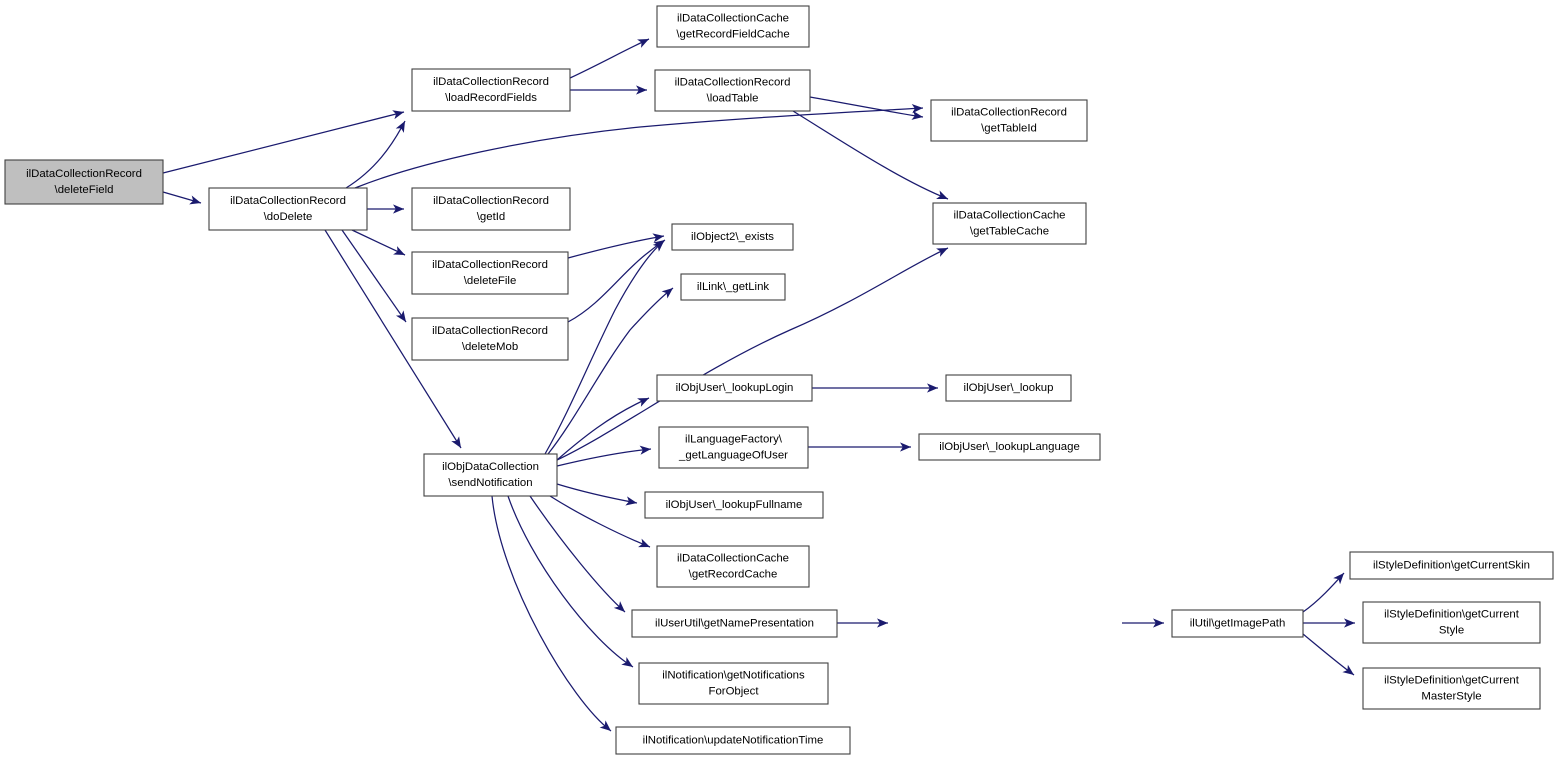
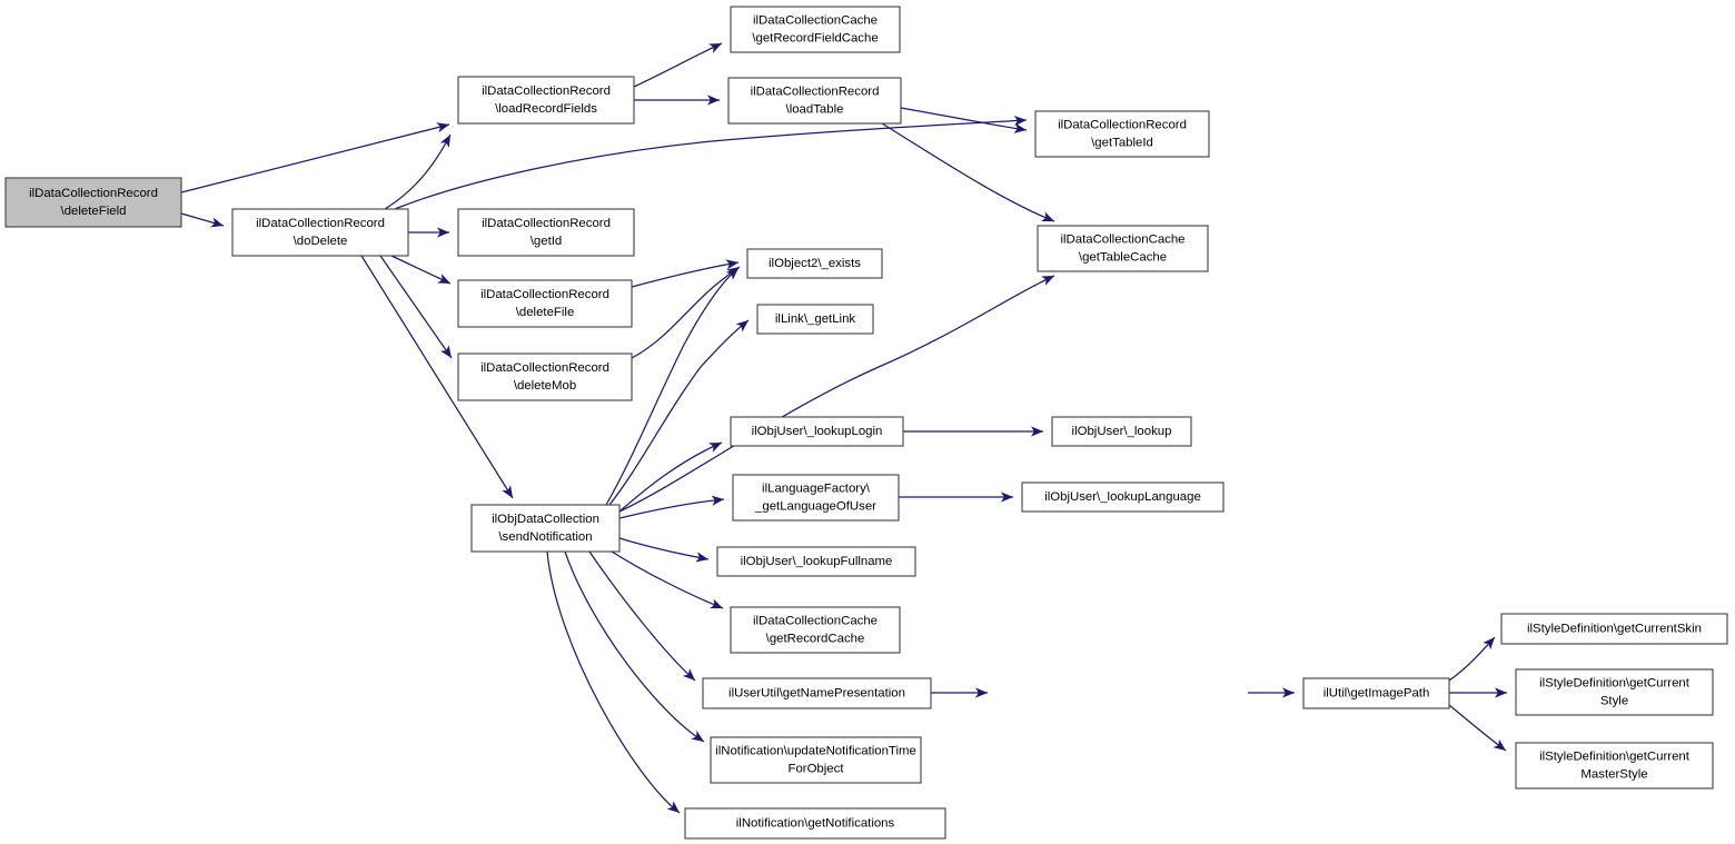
  ilDataCollectionRecord
  \deleteField
  ilDataCollectionRecord
  \loadRecordFields
  ilDataCollectionRecord
  \doDelete
  ilDataCollectionCache
  \getRecordFieldCache
  ilDataCollectionRecord
  \loadTable
  ilDataCollectionRecord
  \getTableId
  ilDataCollectionCache
  \getTableCache
  ilDataCollectionRecord
  \getId
  ilDataCollectionRecord
  \deleteFile
  ilDataCollectionRecord
  \deleteMob
  ilObject2\_exists
  ilLink\_getLink
  ilObjDataCollection
  \sendNotification
  ilObjUser\_lookupLogin
  ilObjUser\_lookup
  ilLanguageFactory\
  _getLanguageOfUser
  ilObjUser\_lookupLanguage
  ilObjUser\_lookupFullname
  ilDataCollectionCache
  \getRecordCache
  ilUserUtil\getNamePresentation
  ilUtil\getImagePath
  ilStyleDefinition\getCurrentSkin
  ilStyleDefinition\getCurrent
  Style
  ilStyleDefinition\getCurrent
  MasterStyle
- ilNotification\getNotifications
+ ilNotification\updateNotificationTime
  ForObject
- ilNotification\updateNotificationTime
+ ilNotification\getNotifications
